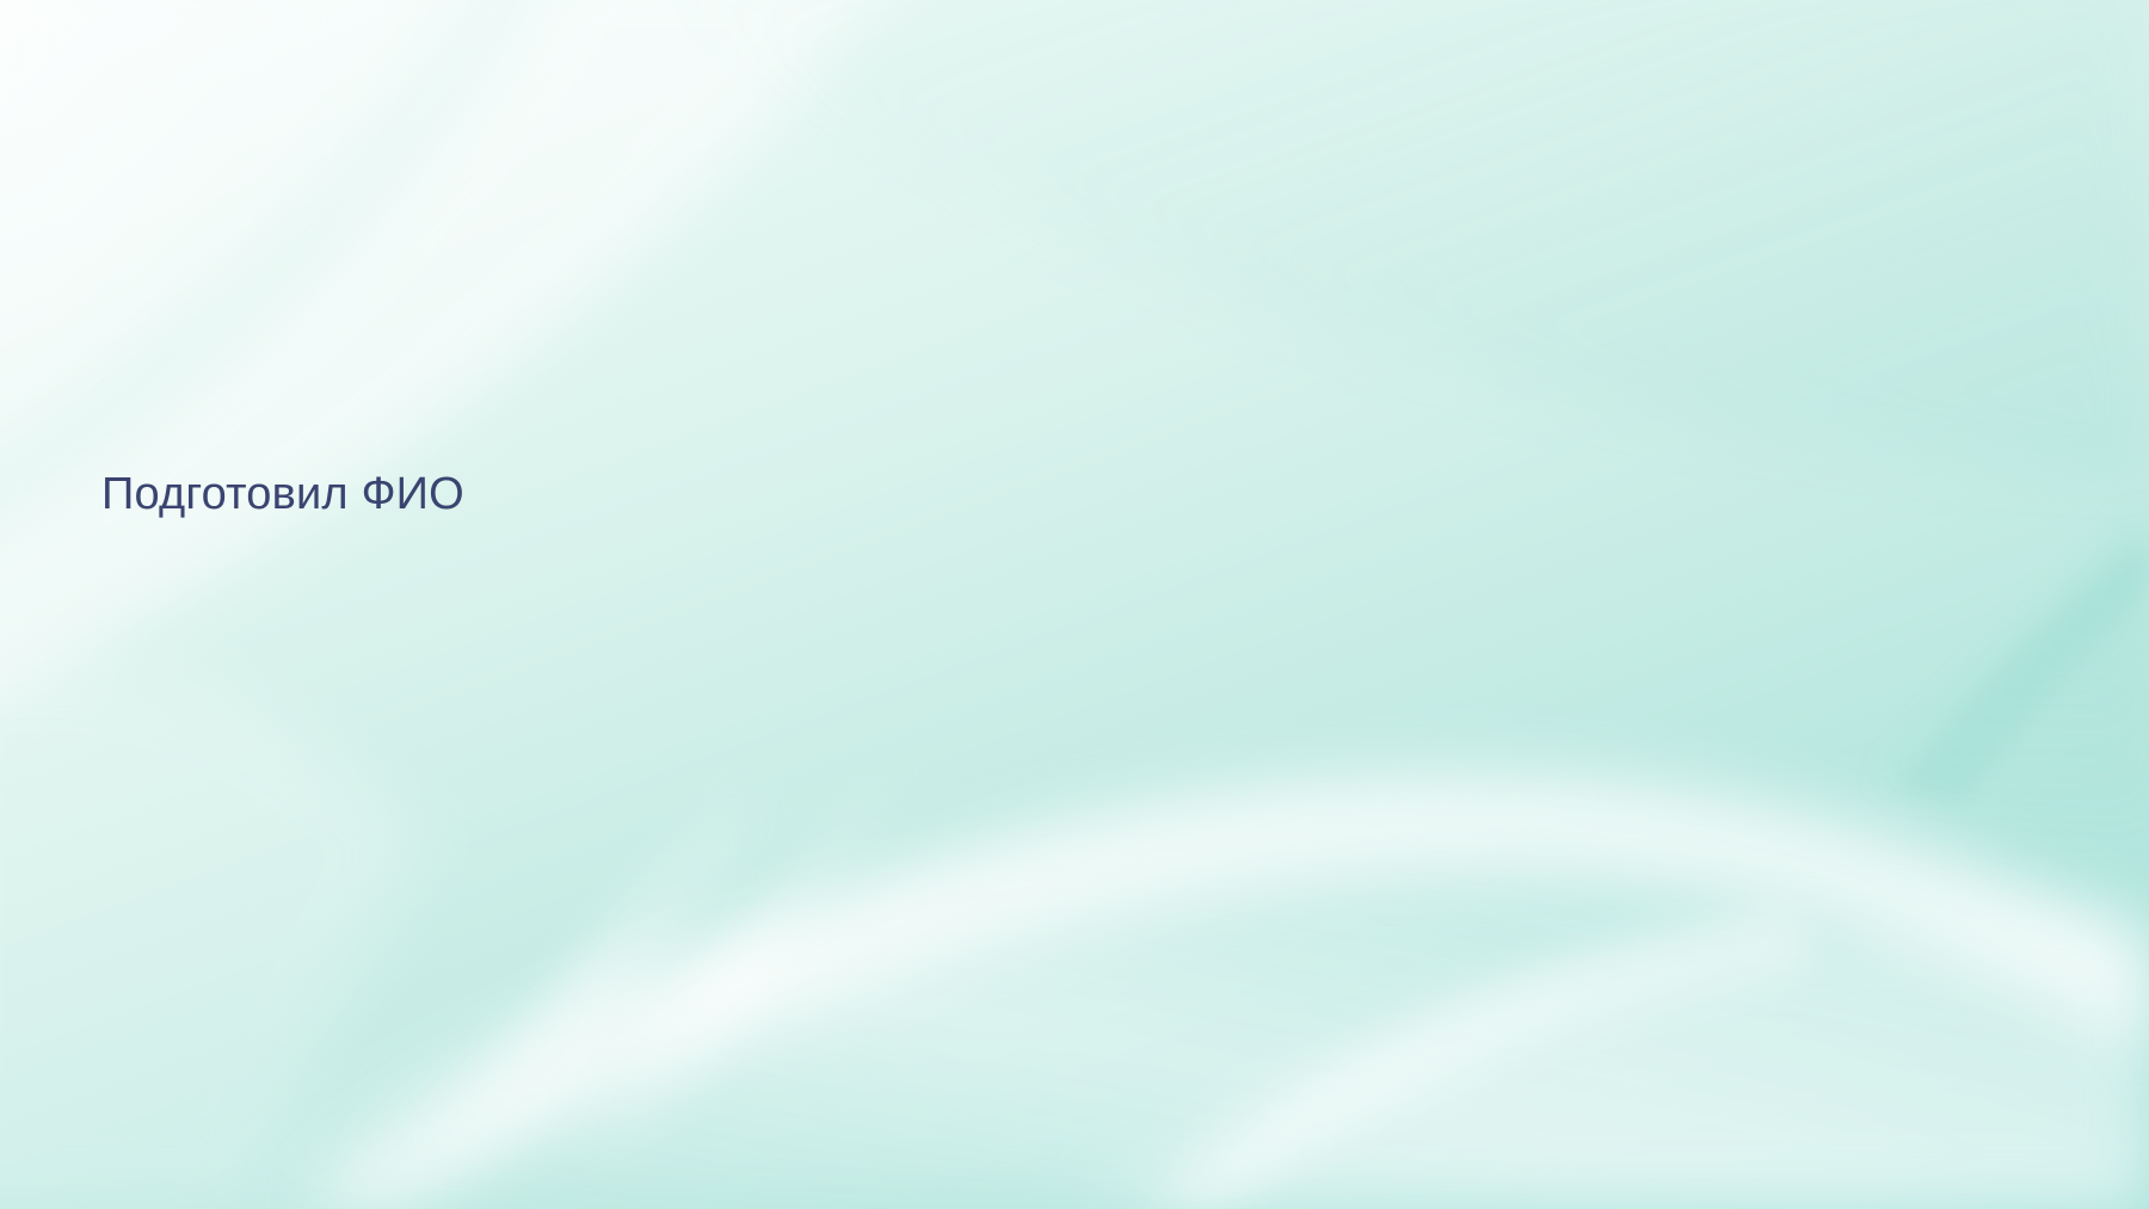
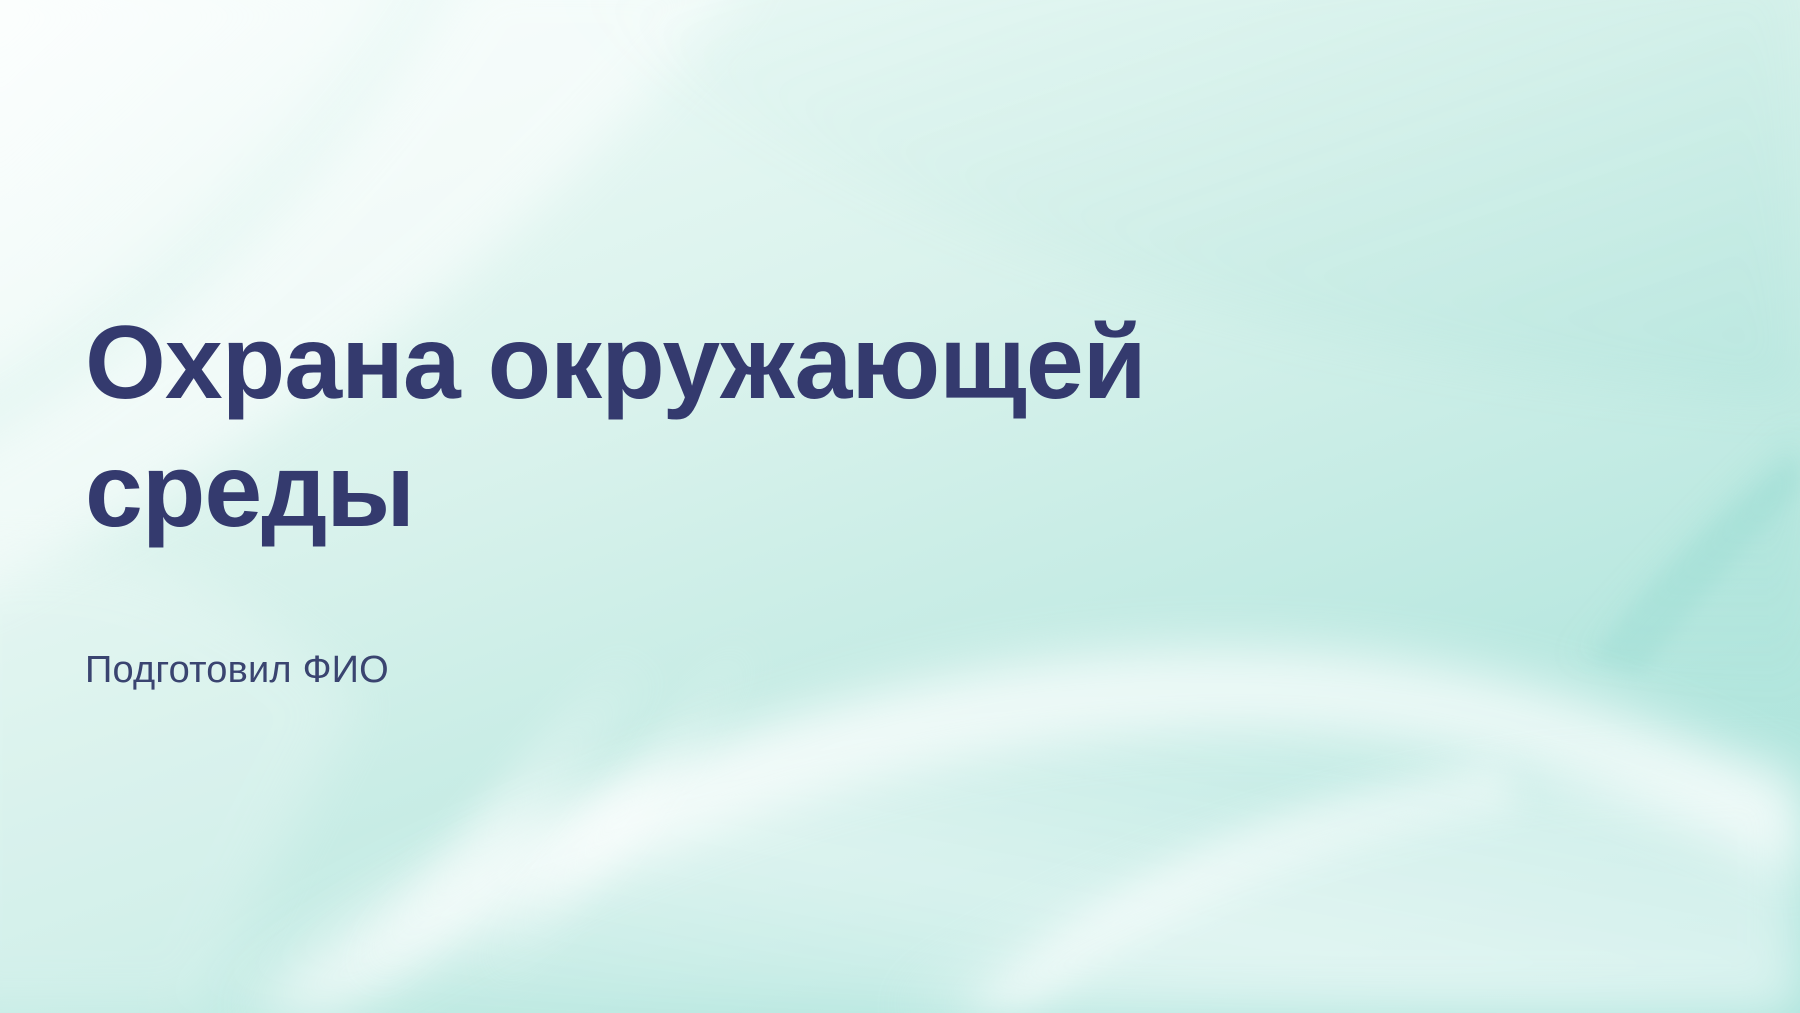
+ Охрана окружающей среды
  Подготовил ФИО
